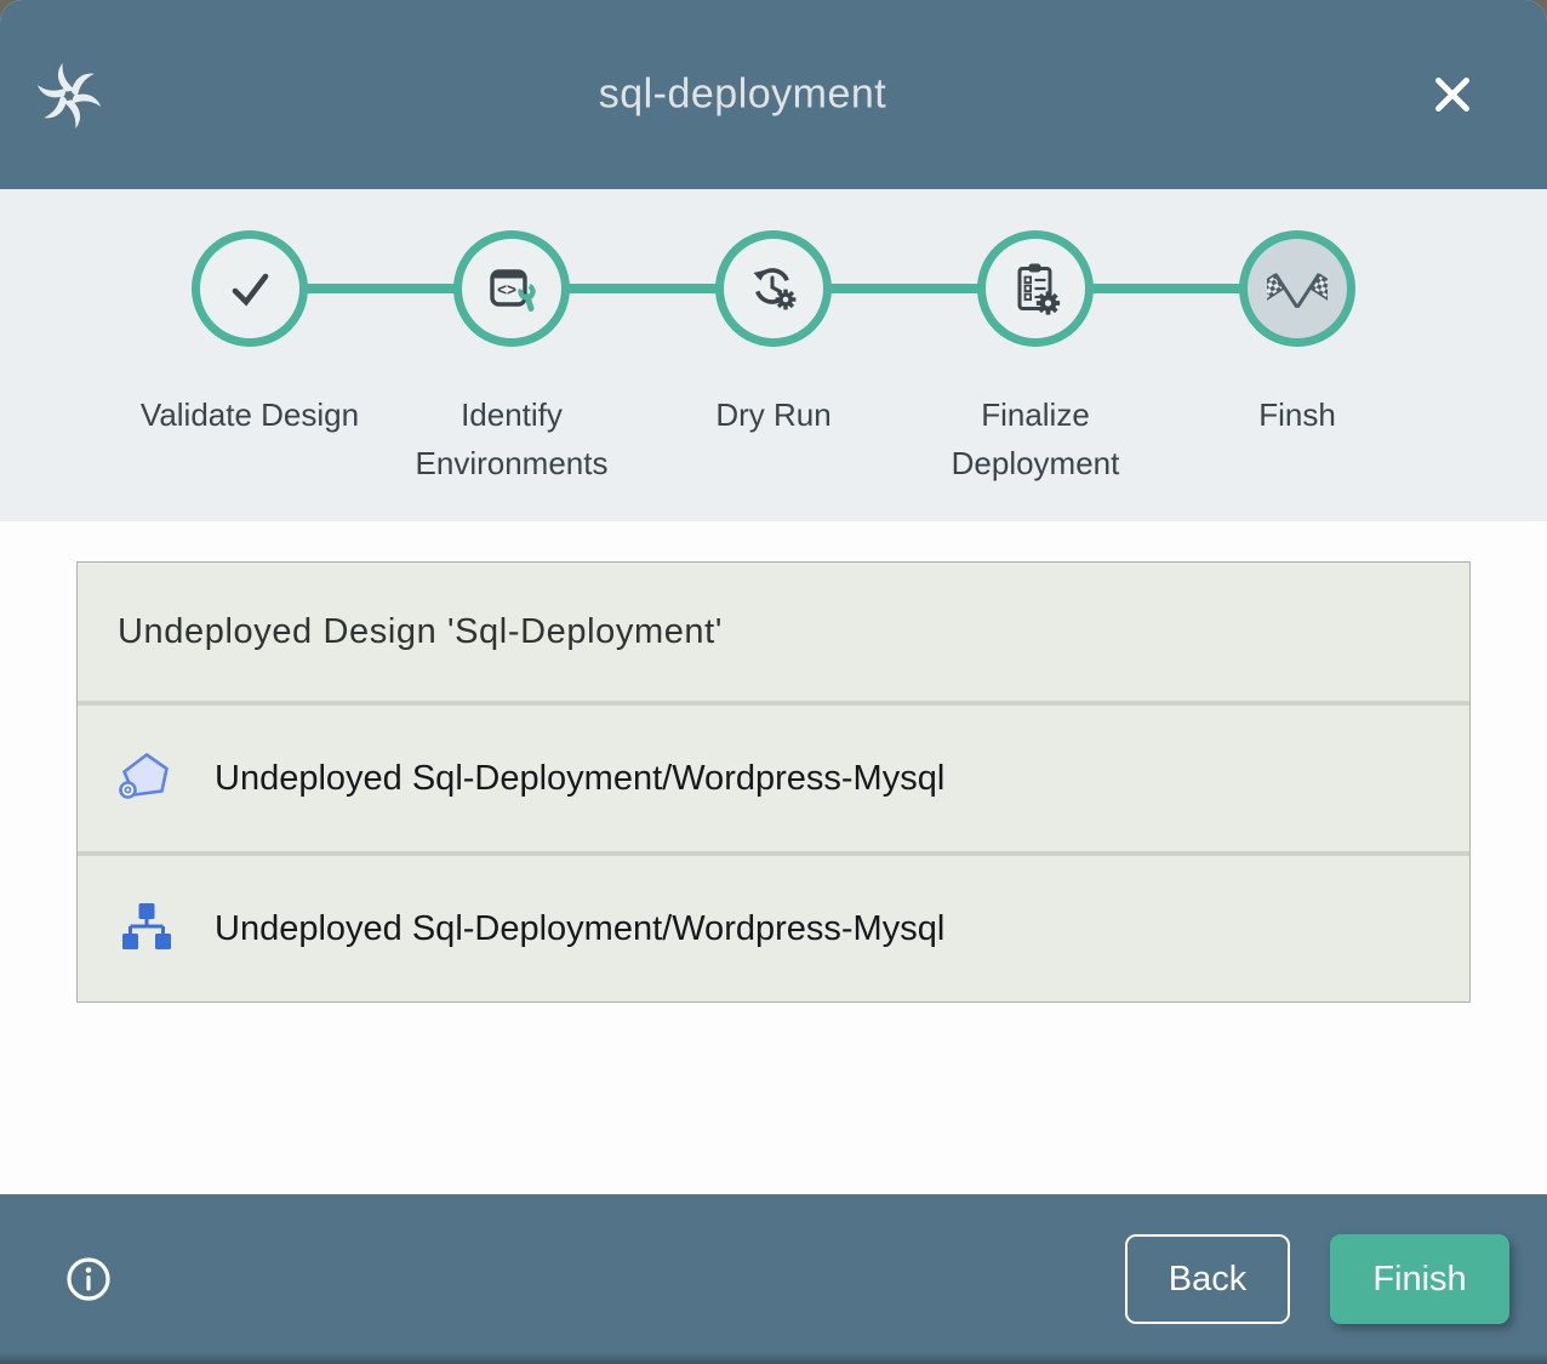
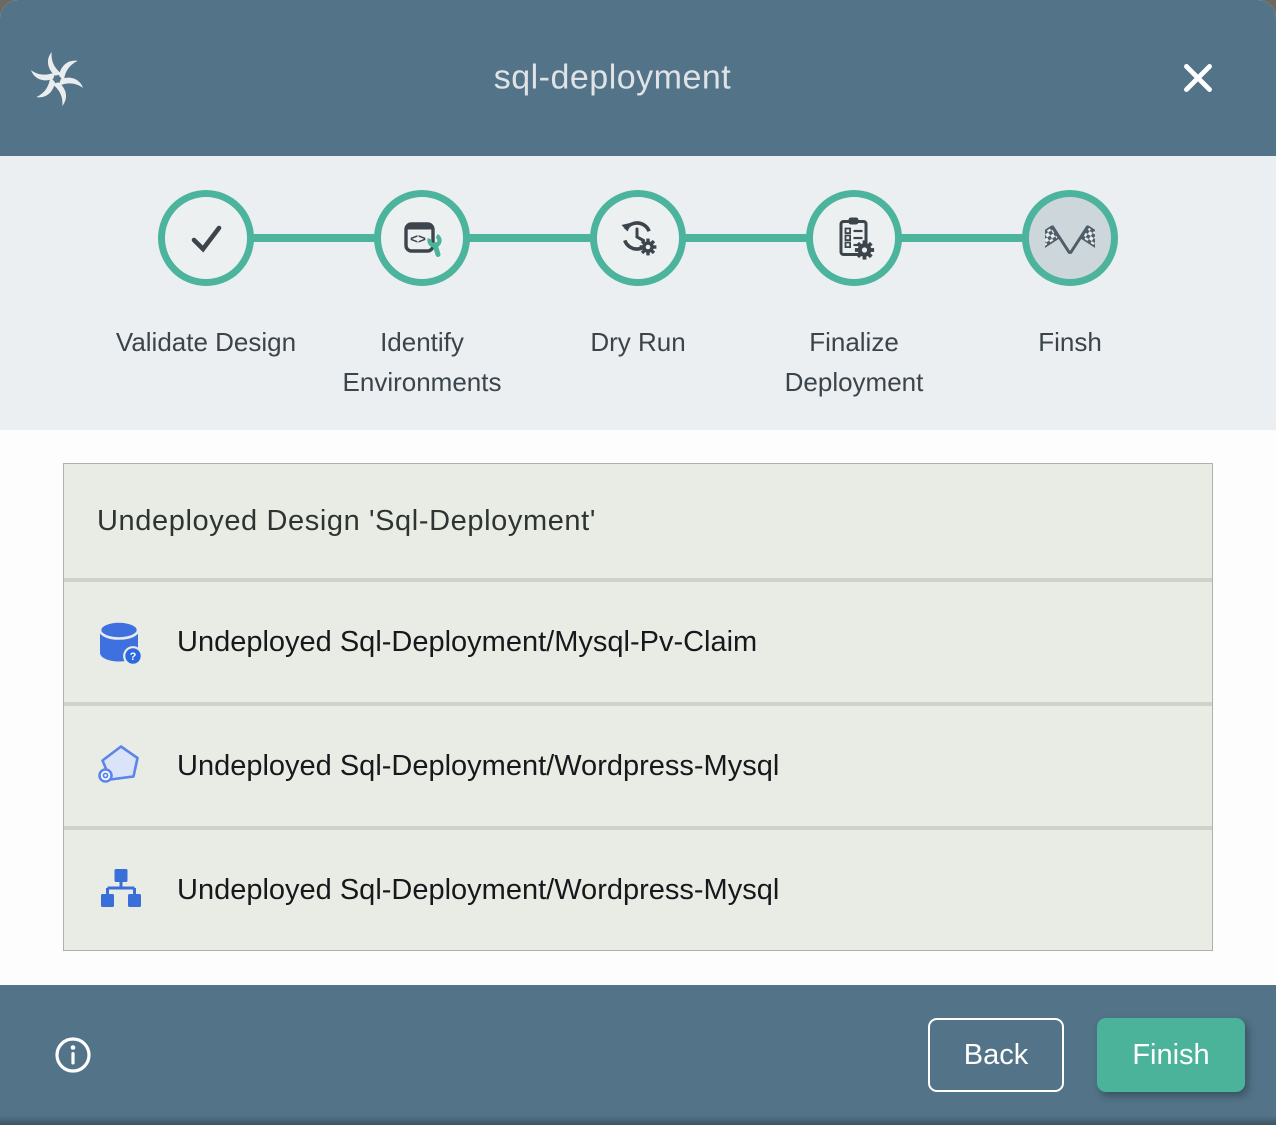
  sql-deployment
  Validate Design
  <>
  Identify Environments
  Dry Run
  Finalize Deployment
  Finsh
  Undeployed Design 'Sql-Deployment'
+ ?
+ Undeployed Sql-Deployment/Mysql-Pv-Claim
  Undeployed Sql-Deployment/Wordpress-Mysql
  Undeployed Sql-Deployment/Wordpress-Mysql
  Back
  Finish
